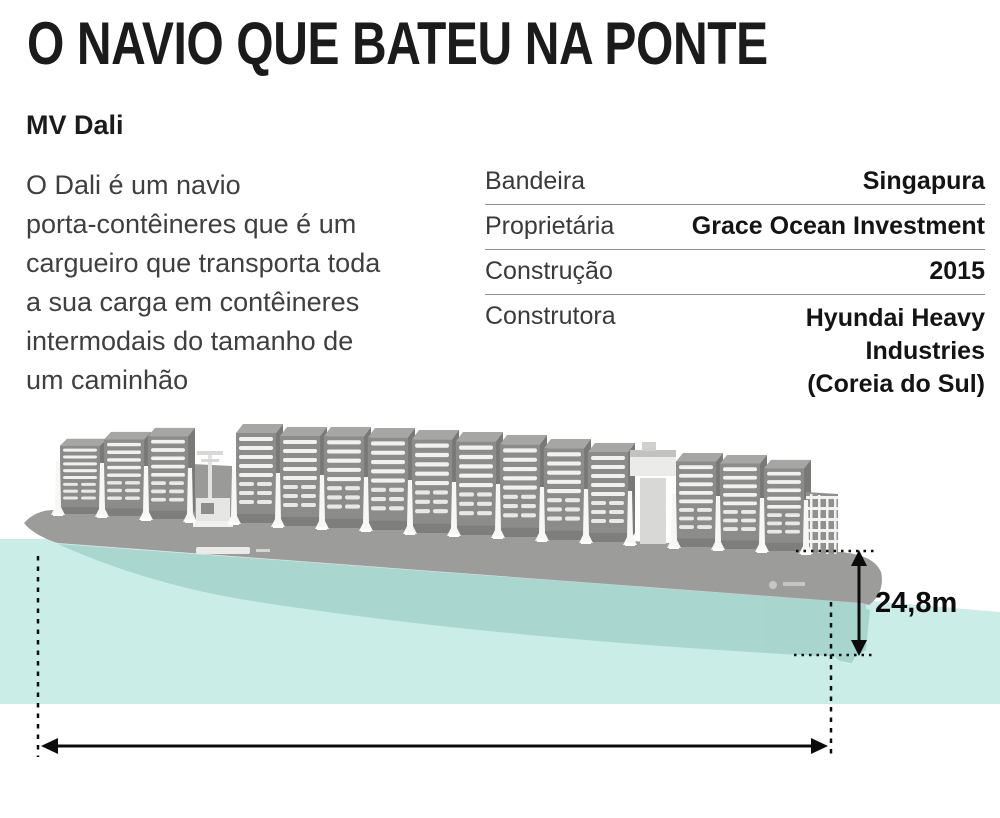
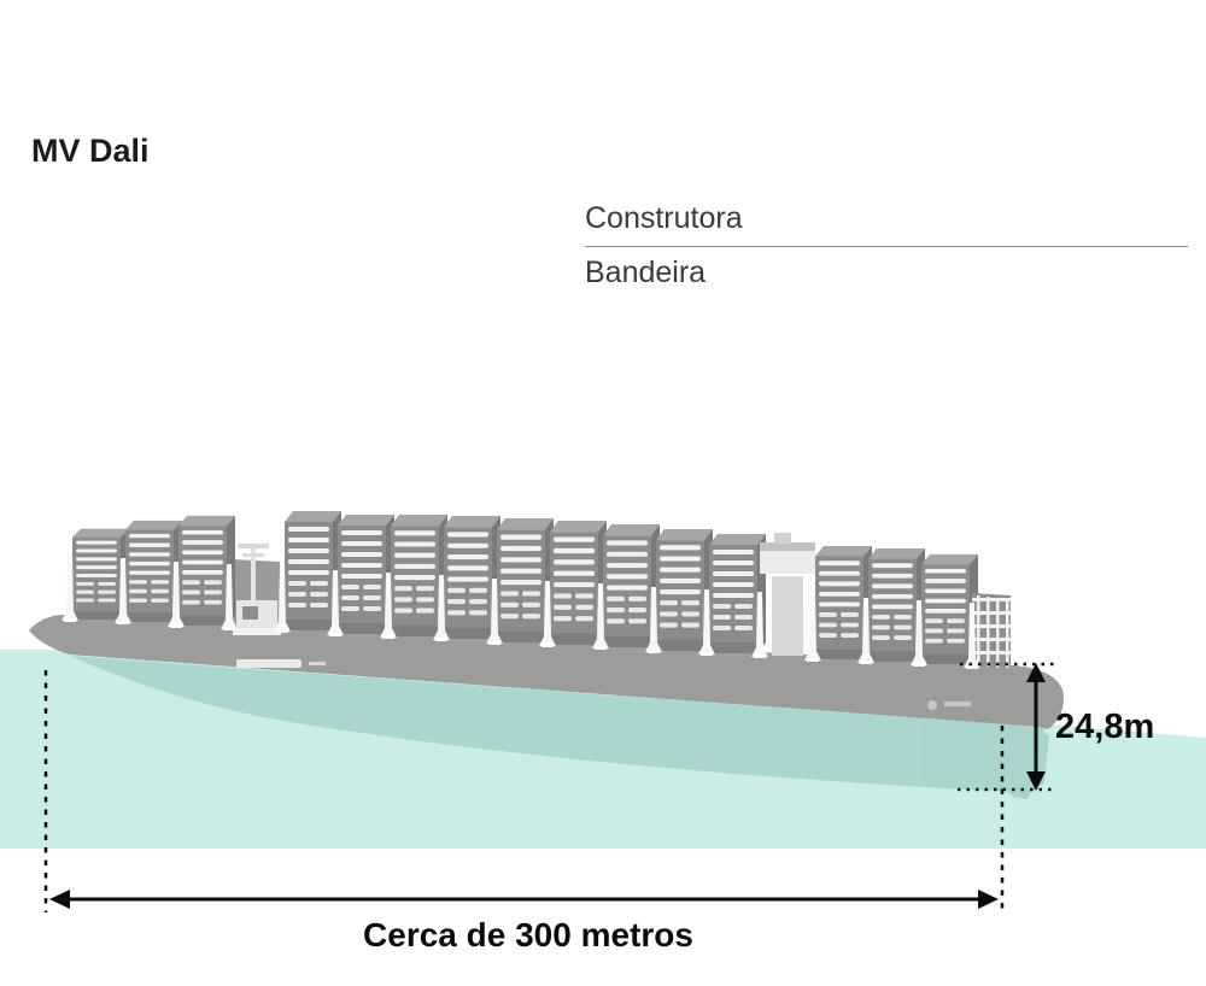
- O NAVIO QUE BATEU NA PONTE
  MV Dali
- O Dali é um navio
- porta-contêineres que é um
- cargueiro que transporta toda
- a sua carga em contêineres
- intermodais do tamanho de
- um caminhão
- Bandeira
+ Construtora
- Singapura
- Proprietária
- Grace Ocean Investment
- Construção
- 2015
- Construtora
+ Bandeira
- Hyundai Heavy Industries (Coreia do Sul)
  24,8m
+ Cerca de 300 metros
